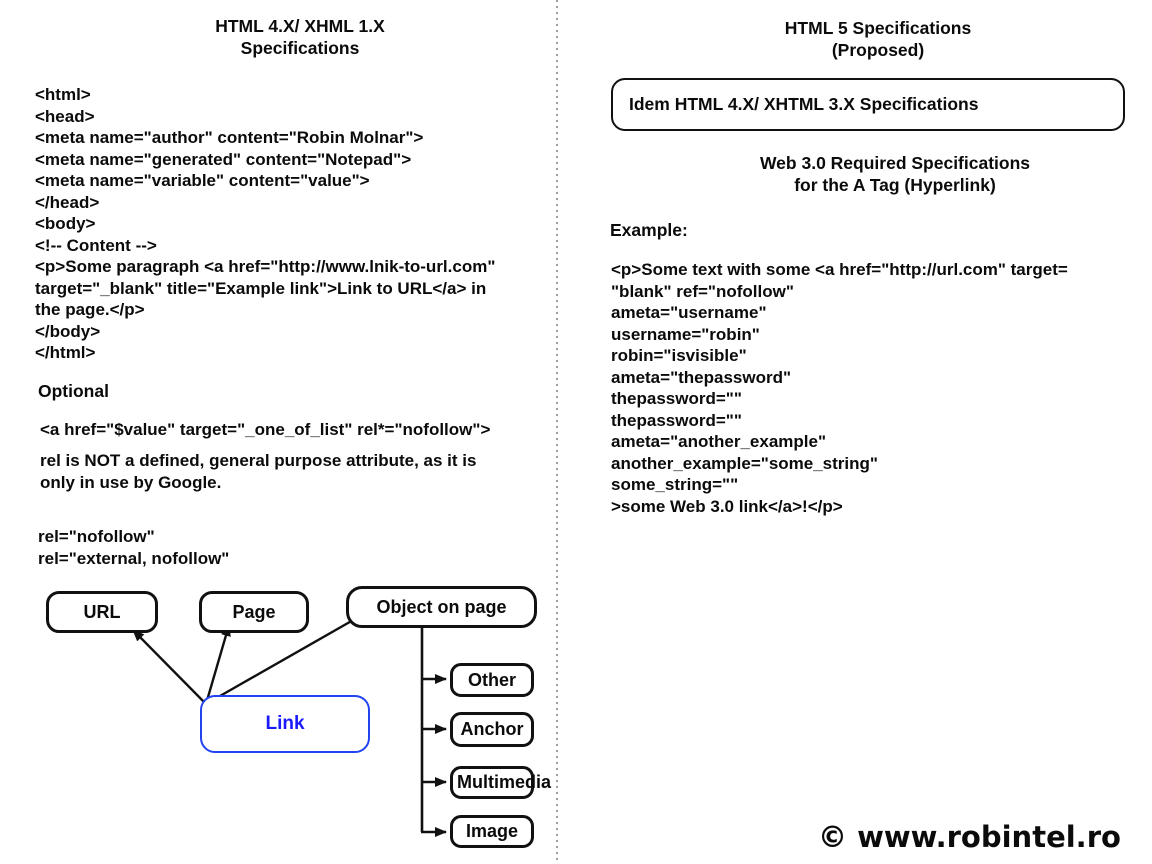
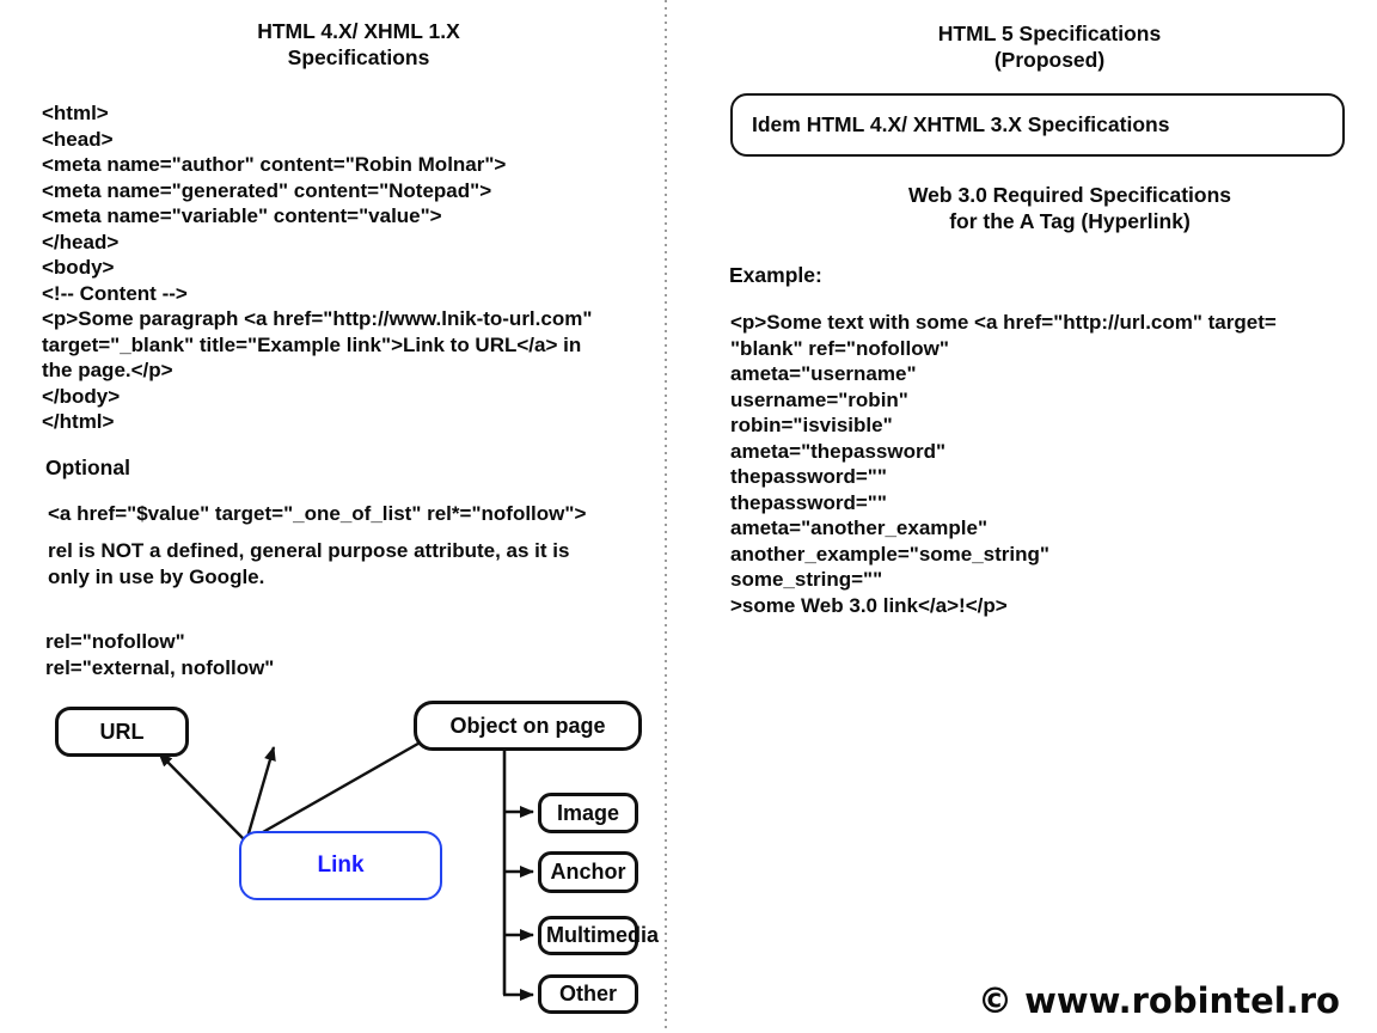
  HTML 4.X/ XHML 1.X
  Specifications
  <html>
  <head>
  <meta name="author" content="Robin Molnar">
  <meta name="generated" content="Notepad">
  <meta name="variable" content="value">
  </head>
  <body>
  <!-- Content -->
  <p>Some paragraph <a href="http://www.lnik-to-url.com"
  target="_blank" title="Example link">Link to URL</a> in
  the page.</p>
  </body>
  </html>
  Optional
  <a href="$value" target="_one_of_list" rel*="nofollow">
  rel is NOT a defined, general purpose attribute, as it is
  only in use by Google.
  rel="nofollow"
  rel="external, nofollow"
  URL
- Page
  Object on page
  Link
- Other
+ Image
  Anchor
  Multimedia
- Image
+ Other
  HTML 5 Specifications
  (Proposed)
  Idem HTML 4.X/ XHTML 3.X Specifications
  Web 3.0 Required Specifications
  for the A Tag (Hyperlink)
  Example:
  <p>Some text with some <a href="http://url.com" target=
  "blank" ref="nofollow"
  ameta="username"
  username="robin"
  robin="isvisible"
  ameta="thepassword"
  thepassword=""
  thepassword=""
  ameta="another_example"
  another_example="some_string"
  some_string=""
  >some Web 3.0 link</a>!</p>
  © www.robintel.ro
